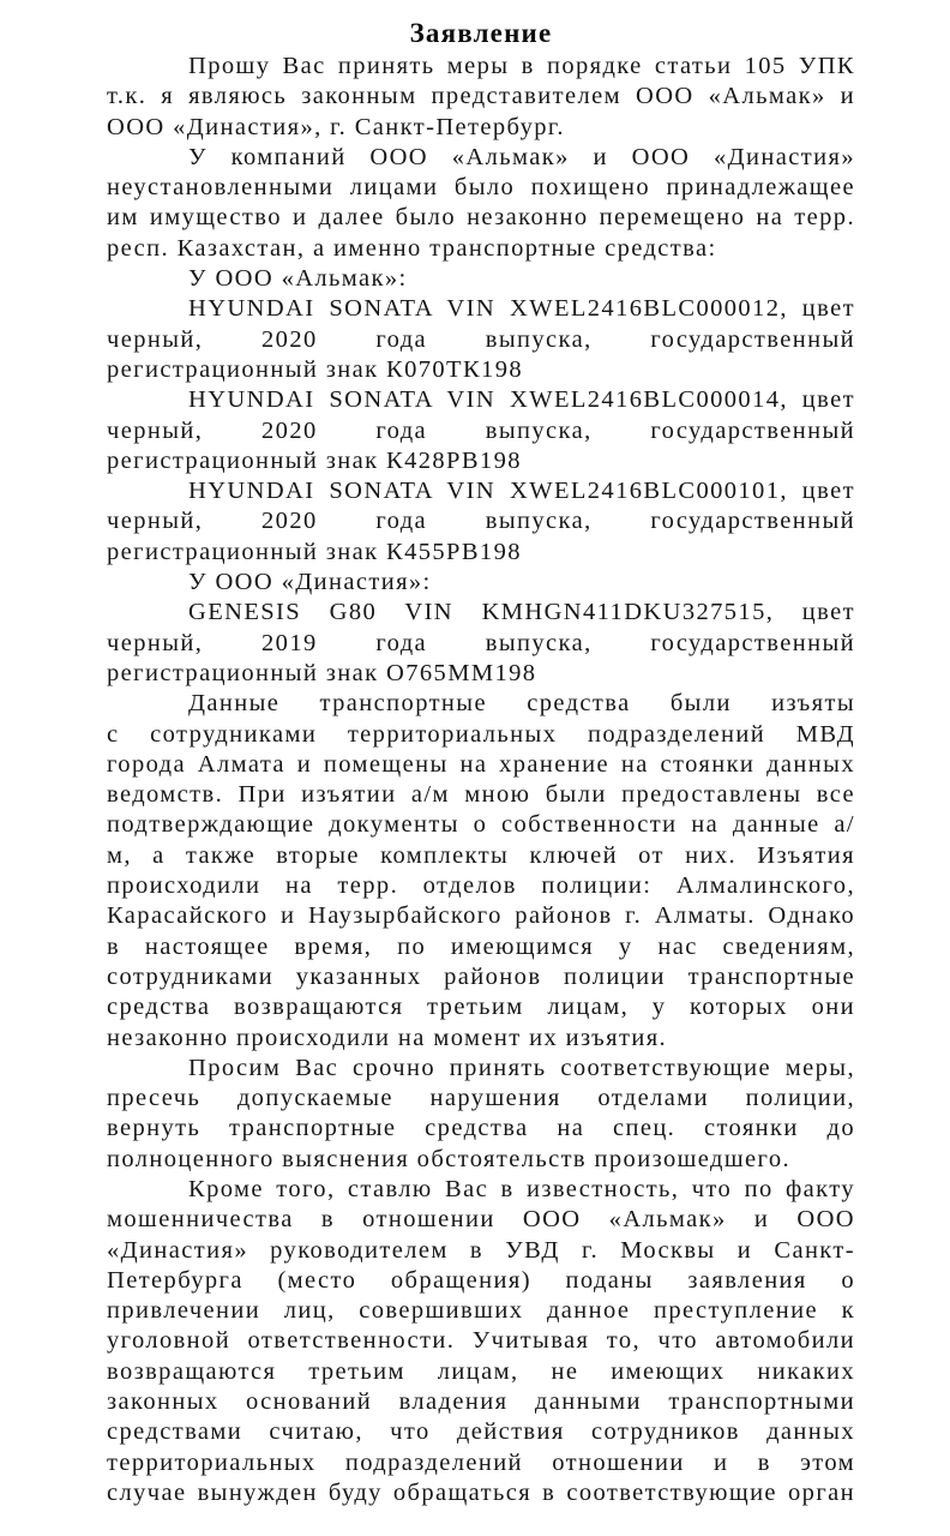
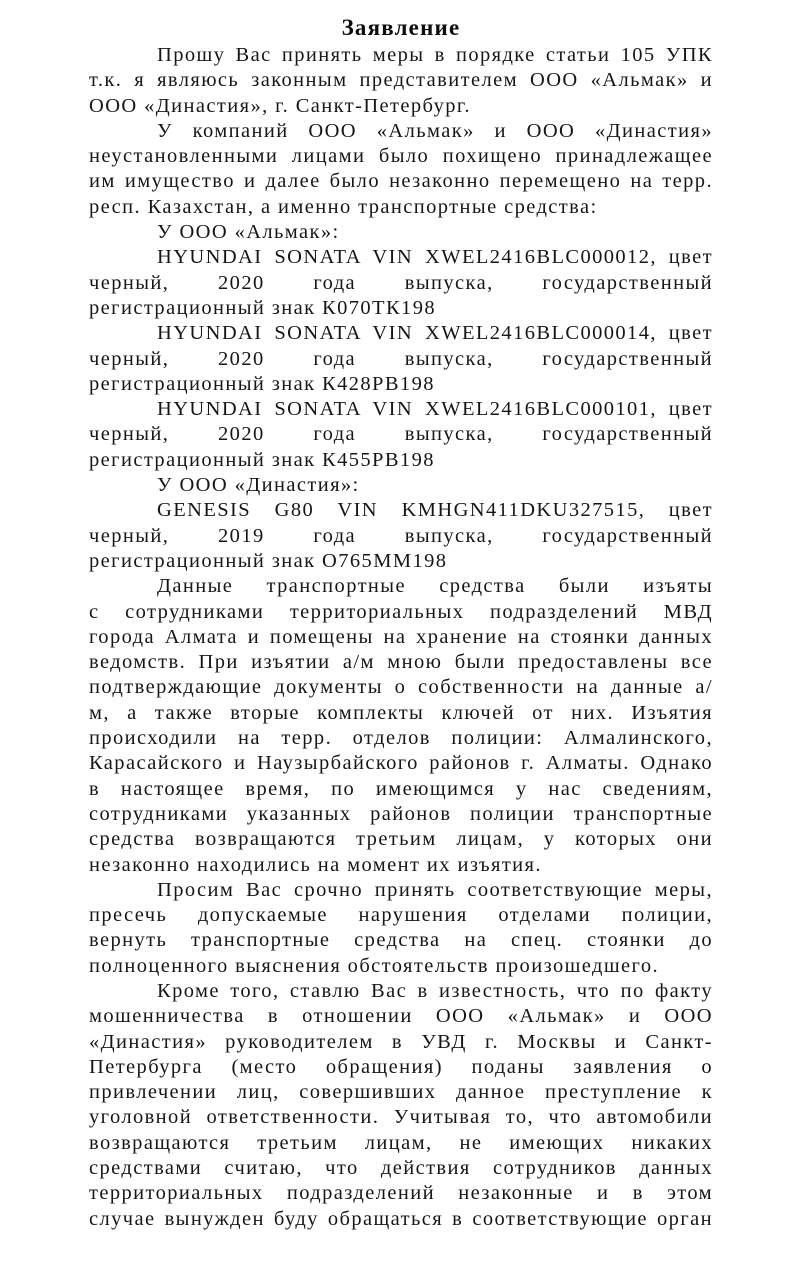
  Заявление
  Прошу Вас принять меры в порядке статьи 105 УПК
  т.к. я являюсь законным представителем ООО «Альмак» и
  ООО «Династия», г. Санкт-Петербург.
  У компаний ООО «Альмак» и ООО «Династия»
  неустановленными лицами было похищено принадлежащее
  им имущество и далее было незаконно перемещено на терр.
  респ. Казахстан, а именно транспортные средства:
  У ООО «Альмак»:
  HYUNDAI SONATA VIN XWEL2416BLC000012, цвет
  черный, 2020 года выпуска, государственный
  регистрационный знак К070ТК198
  HYUNDAI SONATA VIN XWEL2416BLC000014, цвет
  черный, 2020 года выпуска, государственный
  регистрационный знак К428РВ198
  HYUNDAI SONATA VIN XWEL2416BLC000101, цвет
  черный, 2020 года выпуска, государственный
  регистрационный знак К455РВ198
  У ООО «Династия»:
  GENESIS G80 VIN KMHGN411DKU327515, цвет
  черный, 2019 года выпуска, государственный
  регистрационный знак О765ММ198
  Данные транспортные средства были изъяты
  с сотрудниками территориальных подразделений МВД
  города Алмата и помещены на хранение на стоянки данных
  ведомств. При изъятии а/м мною были предоставлены все
  подтверждающие документы о собственности на данные а/
  м, а также вторые комплекты ключей от них. Изъятия
  происходили на терр. отделов полиции: Алмалинского,
  Карасайского и Наузырбайского районов г. Алматы. Однако
  в настоящее время, по имеющимся у нас сведениям,
  сотрудниками указанных районов полиции транспортные
  средства возвращаются третьим лицам, у которых они
- незаконно происходили на момент их изъятия.
+ незаконно находились на момент их изъятия.
  Просим Вас срочно принять соответствующие меры,
  пресечь допускаемые нарушения отделами полиции,
  вернуть транспортные средства на спец. стоянки до
  полноценного выяснения обстоятельств произошедшего.
  Кроме того, ставлю Вас в известность, что по факту
  мошенничества в отношении ООО «Альмак» и ООО
  «Династия» руководителем в УВД г. Москвы и Санкт-
  Петербурга (место обращения) поданы заявления о
  привлечении лиц, совершивших данное преступление к
  уголовной ответственности. Учитывая то, что автомобили
  возвращаются третьим лицам, не имеющих никаких
- законных оснований владения данными транспортными
  средствами считаю, что действия сотрудников данных
- территориальных подразделений отношении и в этом
+ территориальных подразделений незаконные и в этом
  случае вынужден буду обращаться в соответствующие орган
